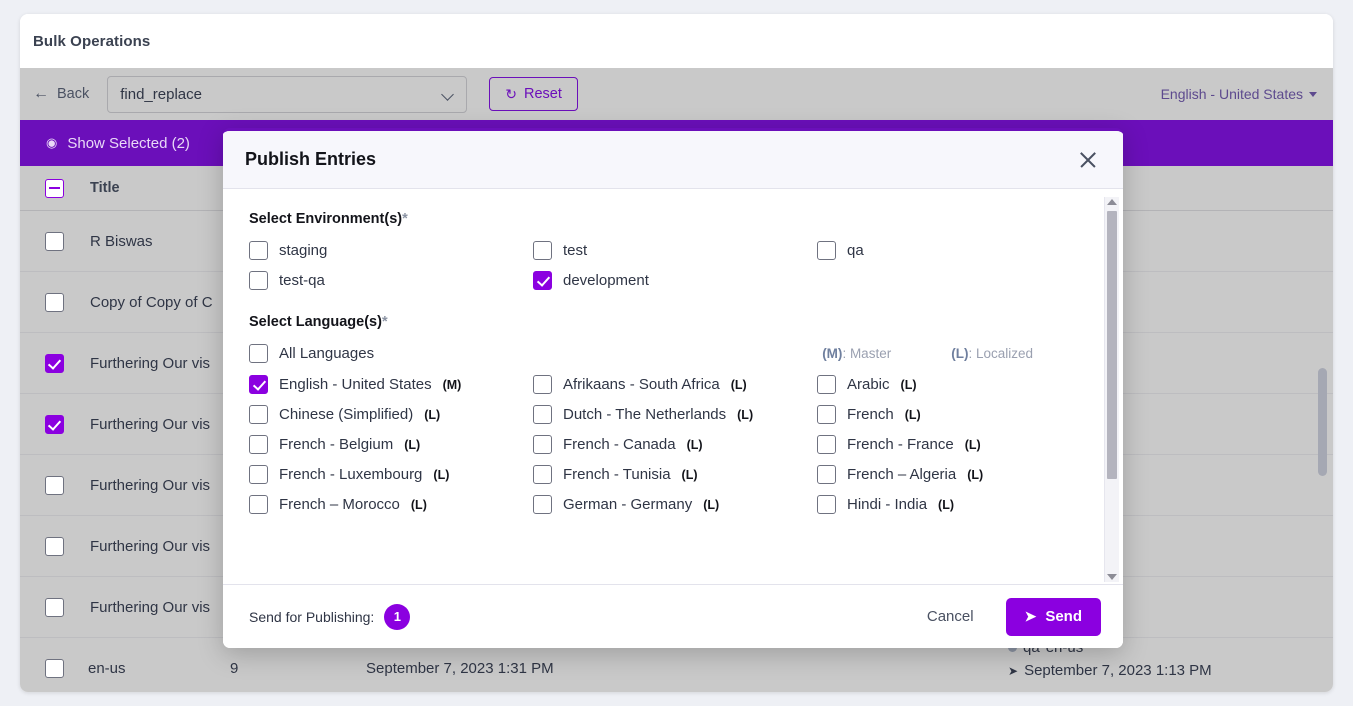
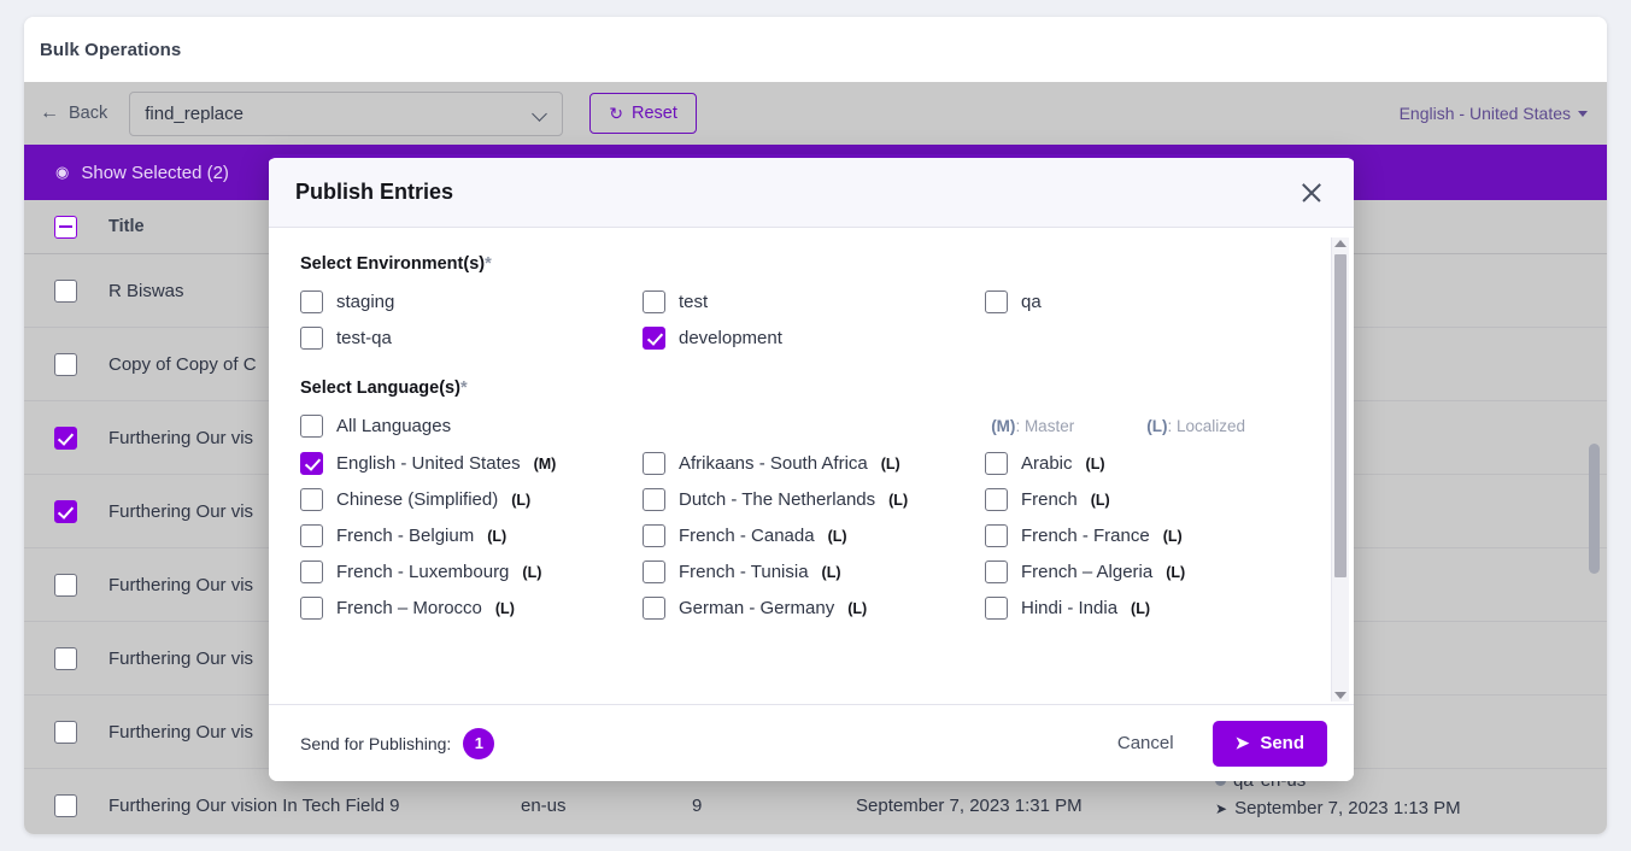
  Bulk Operations
  ←
  Back
  find_replace
  ↻
  Reset
  English - United States
  ◉
  Show Selected (2)
  Title
  R Biswas
  Copy of Copy of C
  Furthering Our vis
  Furthering Our vis
  Furthering Our vis
  Furthering Our vis
  Furthering Our vis
+ Furthering Our vision In Tech Field 9
  en-us
  9
  September 7, 2023 1:31 PM
  ➤
  September 7, 2023 1:13 PM
  Publish Entries
  Select Environment(s)*
  staging
  test
  qa
  test-qa
  development
  Select Language(s)*
  All Languages
  (M): Master
  (L): Localized
  English - United States
  (M)
  Afrikaans - South Africa
  (L)
  Arabic
  (L)
  Chinese (Simplified)
  (L)
  Dutch - The Netherlands
  (L)
  French
  (L)
  French - Belgium
  (L)
  French - Canada
  (L)
  French - France
  (L)
  French - Luxembourg
  (L)
  French - Tunisia
  (L)
  French – Algeria
  (L)
  French – Morocco
  (L)
  German - Germany
  (L)
  Hindi - India
  (L)
  Send for Publishing:
  1
  Cancel
  ➤
  Send
